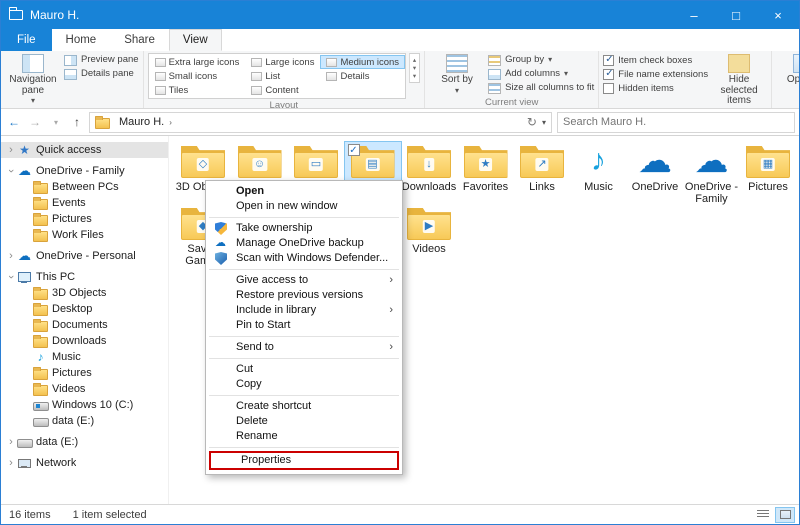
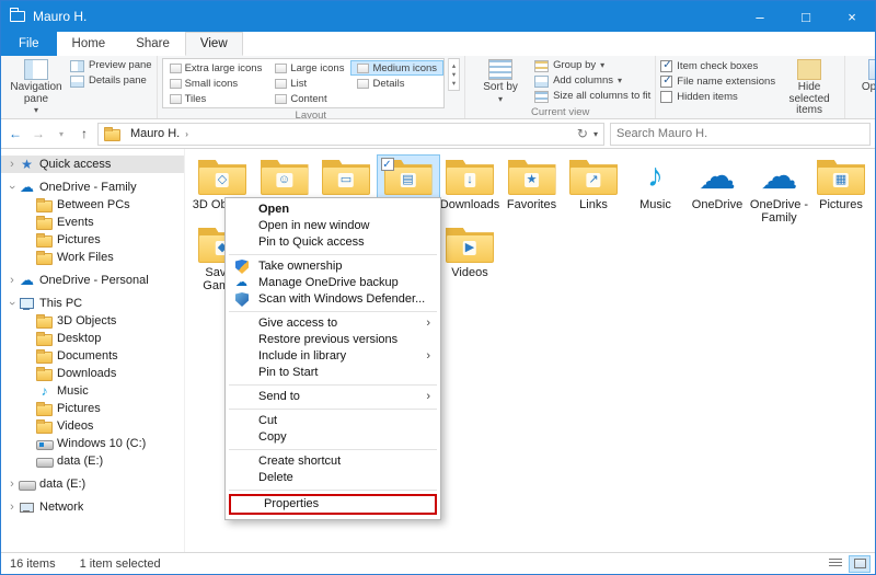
  Mauro H.
  –
  □
  ×
  File
  Home
  Share
  View
  Navigation pane
  ▾
  Preview pane
  Details pane
  Extra large icons
  Small icons
  Tiles
  Large icons
  List
  Content
  Medium icons
  Details
  Layout
  Sort by
  ▾
  Group by
  ▾
  Add columns
  ▾
  Size all columns to fit
  Current view
  Item check boxes
  File name extensions
  Hidden items
  Hide selected items
  ←
  →
  ▾
  ↑
  Mauro H.
  ›
  ↻
  ▾
  Search Mauro H.
  ›
  ★
  Quick access
  ☁
  OneDrive - Family
  Between PCs
  Events
  Pictures
  Work Files
  ›
  ☁
  OneDrive - Personal
  This PC
  3D Objects
  Desktop
  Documents
  Downloads
  ♪
  Music
  Pictures
  Videos
  Windows 10 (C:)
  data (E:)
  ›
  data (E:)
  ›
  Network
  ◇
  ☺
  ▭
  ▤
  ✓
  ↓
  Downloads
  ★
  Favorites
  ↗
  Links
  ♪
  Music
  ☁
  OneDrive
  ☁
  OneDrive - Family
  ▦
  Pictures
  ◆
  ▶
  Videos
  Open
  Open in new window
+ Pin to Quick access
  Take ownership
  ☁
  Manage OneDrive backup
  Scan with Windows Defender...
  Give access to
  ›
  Restore previous versions
  Include in library
  ›
  Pin to Start
  Send to
  ›
  Cut
  Copy
  Create shortcut
  Delete
- Rename
  Properties
  16 items
  1 item selected
